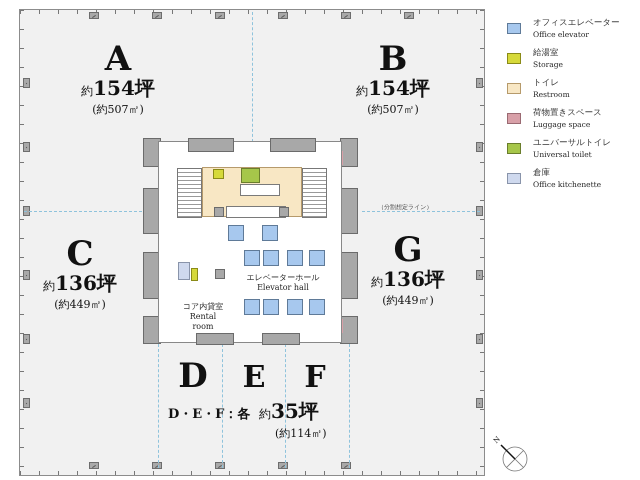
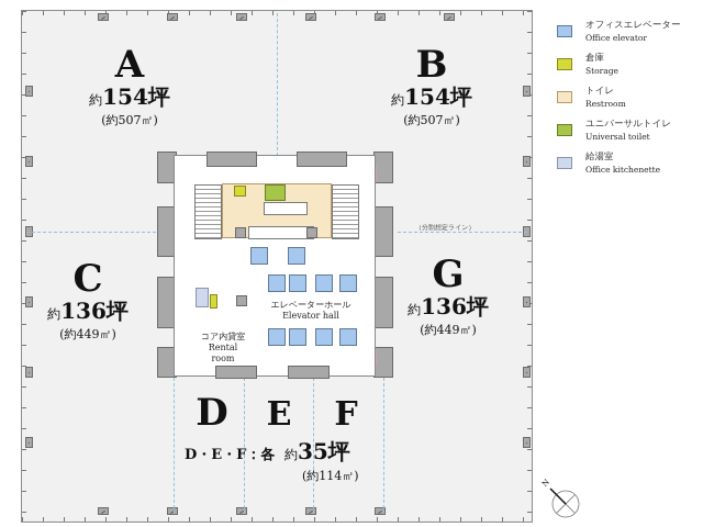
  A
  約154坪
  (約507㎡)
  B
  約154坪
  (約507㎡)
  C
  約136坪
  (約449㎡)
  G
  約136坪
  (約449㎡)
  D
  E
  F
  D・E・F：各 約35坪
  (約114㎡)
  エレベーターホール
  Elevator hall
  コア内貸室
  Rental room
  オフィスエレベーター
  Office elevator
- 給湯室
+ 倉庫
  Storage
  トイレ
  Restroom
- 荷物置きスペース
- Luggage space
  ユニバーサルトイレ
  Universal toilet
- 倉庫
+ 給湯室
  Office kitchenette
